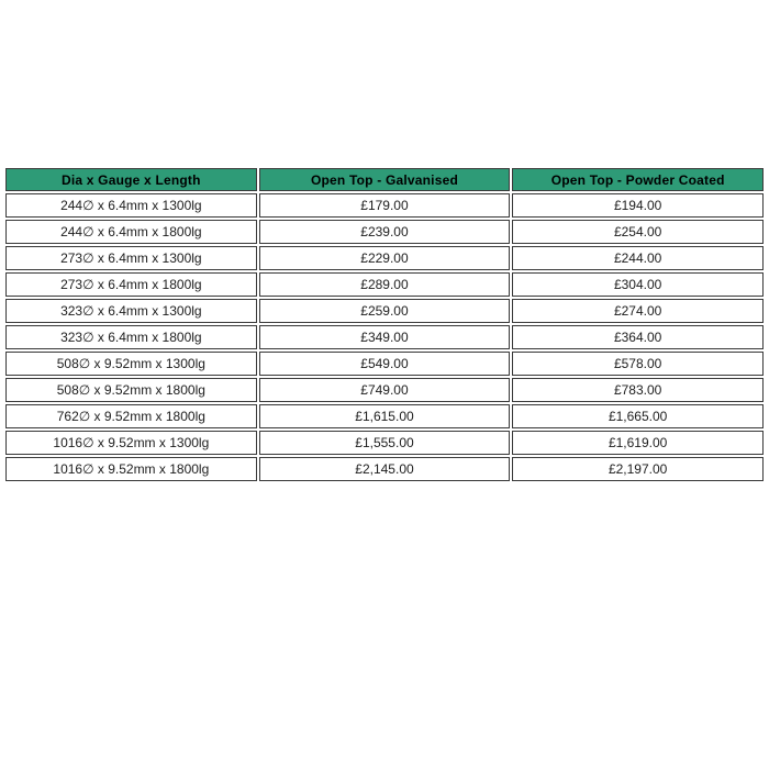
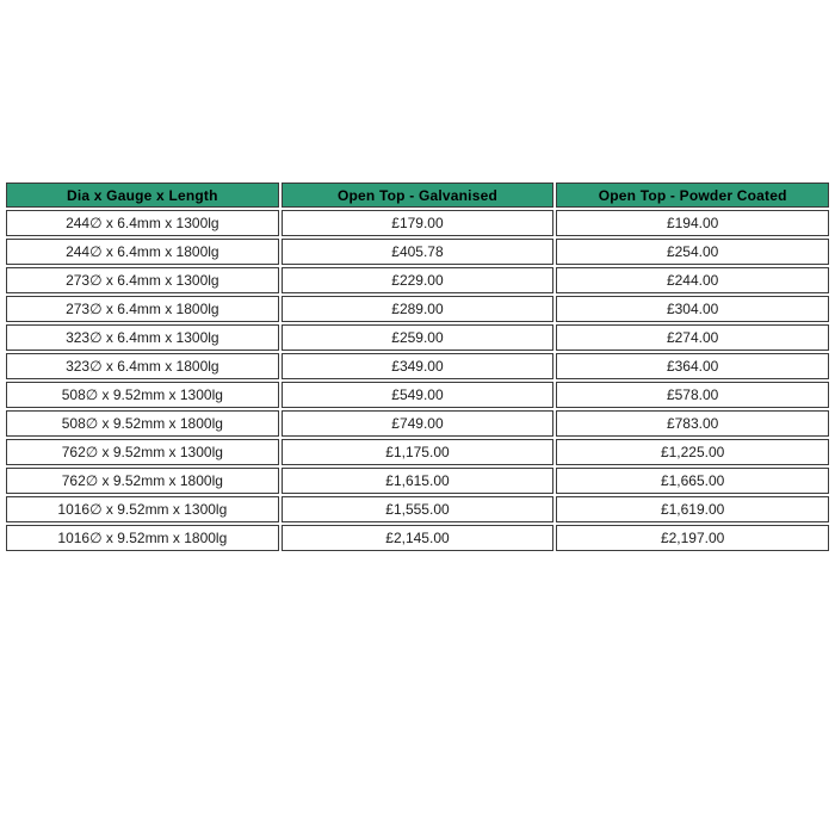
  Dia x Gauge x Length	Open Top - Galvanised	Open Top - Powder Coated
  244∅ x 6.4mm x 1300lg	£179.00	£194.00
- 244∅ x 6.4mm x 1800lg	£239.00	£254.00
+ 244∅ x 6.4mm x 1800lg	£405.78	£254.00
  273∅ x 6.4mm x 1300lg	£229.00	£244.00
  273∅ x 6.4mm x 1800lg	£289.00	£304.00
  323∅ x 6.4mm x 1300lg	£259.00	£274.00
  323∅ x 6.4mm x 1800lg	£349.00	£364.00
  508∅ x 9.52mm x 1300lg	£549.00	£578.00
  508∅ x 9.52mm x 1800lg	£749.00	£783.00
+ 762∅ x 9.52mm x 1300lg	£1,175.00	£1,225.00
  762∅ x 9.52mm x 1800lg	£1,615.00	£1,665.00
  1016∅ x 9.52mm x 1300lg	£1,555.00	£1,619.00
  1016∅ x 9.52mm x 1800lg	£2,145.00	£2,197.00
